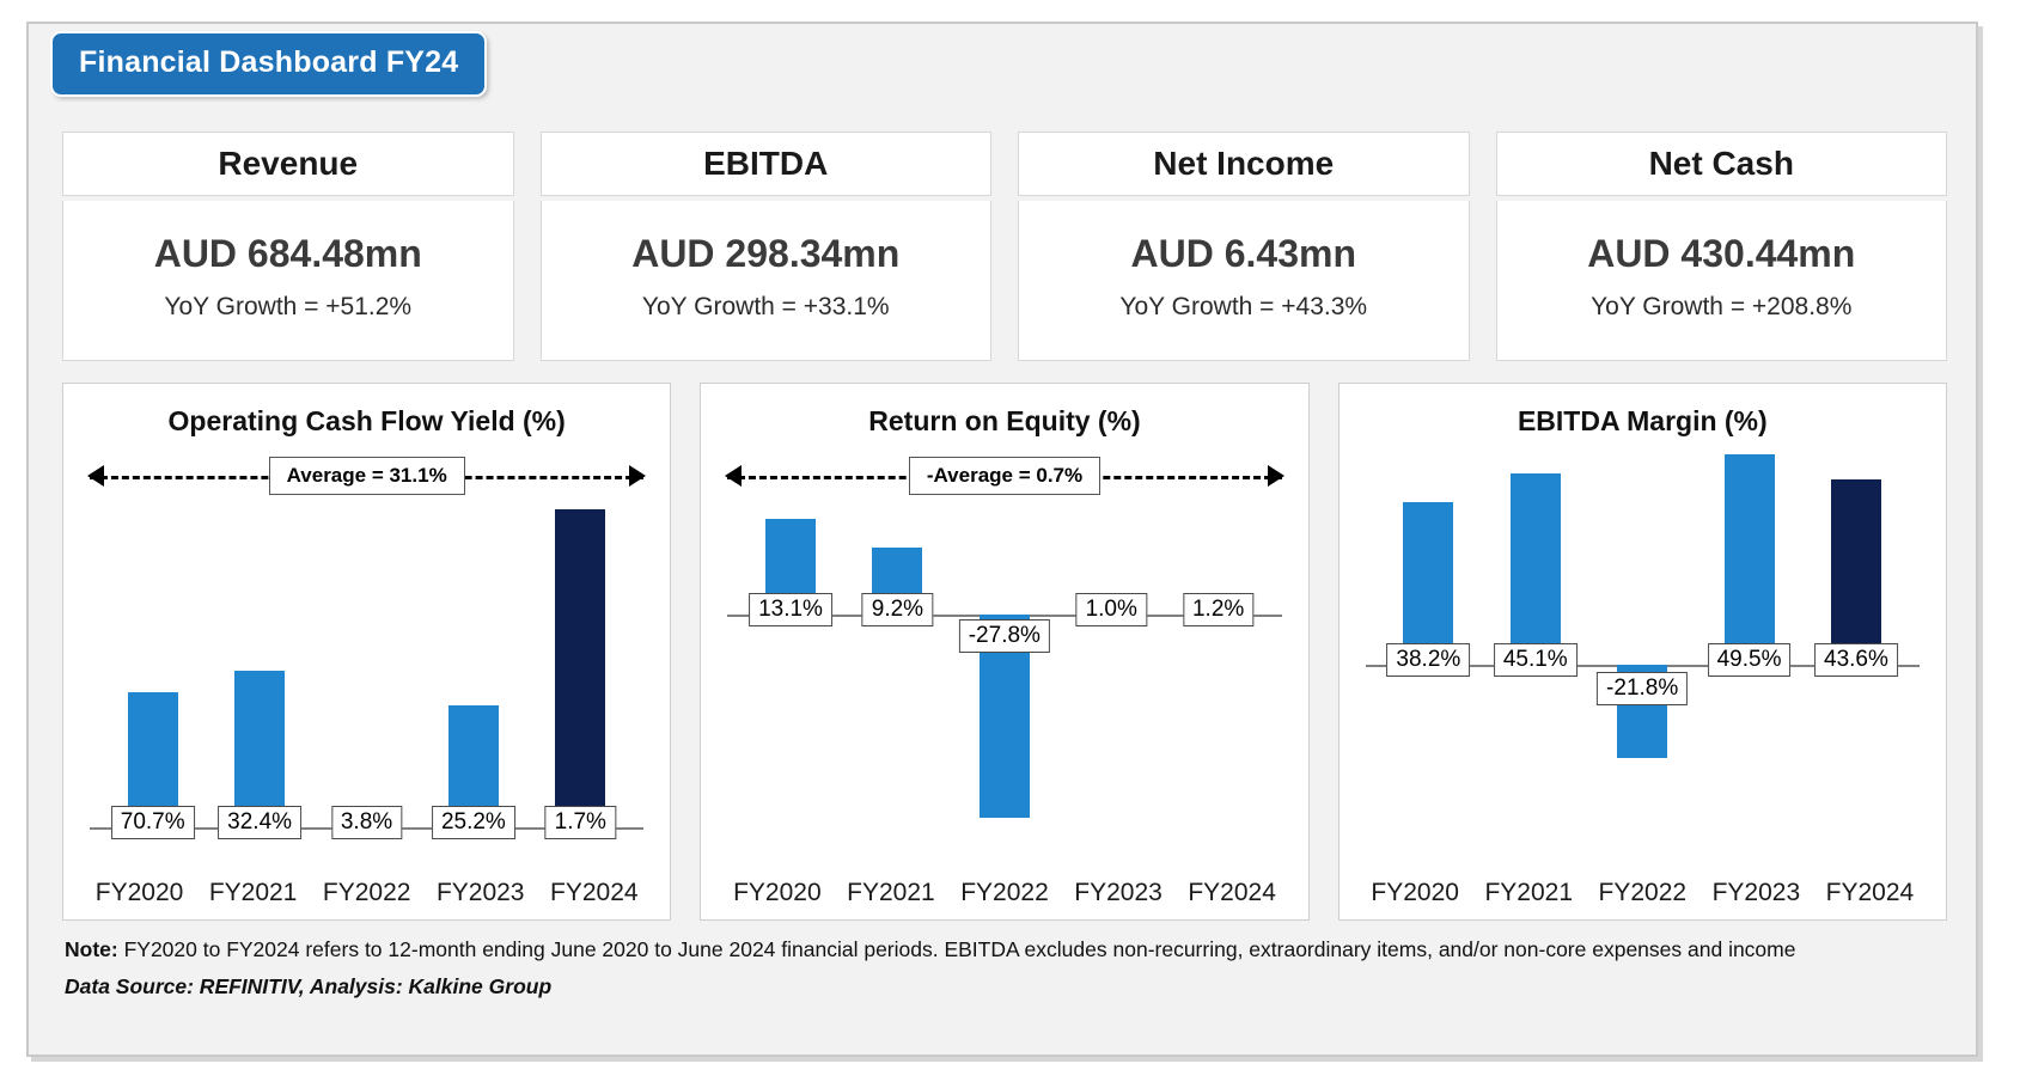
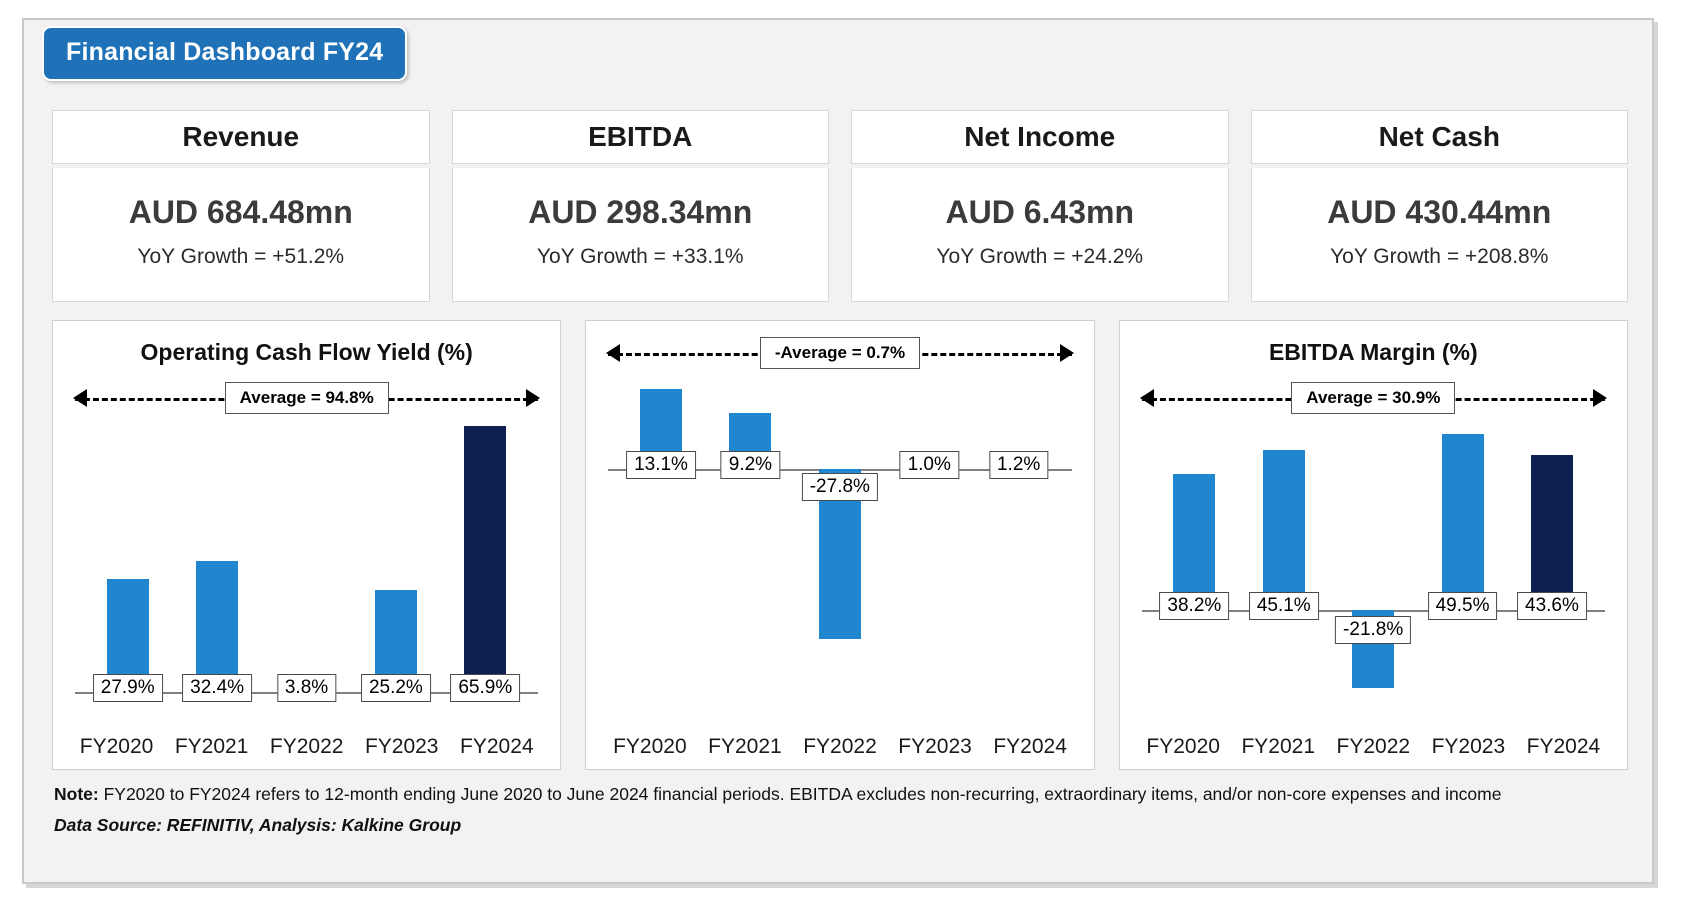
  Financial Dashboard FY24
  Revenue
  AUD 684.48mn
  YoY Growth = +51.2%
  EBITDA
  AUD 298.34mn
  YoY Growth = +33.1%
  Net Income
  AUD 6.43mn
- YoY Growth = +43.3%
+ YoY Growth = +24.2%
  Net Cash
  AUD 430.44mn
  YoY Growth = +208.8%
  Operating Cash Flow Yield (%)
- Average = 31.1%
+ Average = 94.8%
- 70.7%
+ 27.9%
  32.4%
  3.8%
  25.2%
- 1.7%
+ 65.9%
  FY2020
  FY2021
  FY2022
  FY2023
  FY2024
- Return on Equity (%)
  -Average = 0.7%
  13.1%
  9.2%
  -27.8%
  1.0%
  1.2%
  FY2020
  FY2021
  FY2022
  FY2023
  FY2024
  EBITDA Margin (%)
+ Average = 30.9%
  38.2%
  45.1%
  -21.8%
  49.5%
  43.6%
  FY2020
  FY2021
  FY2022
  FY2023
  FY2024
  Note: FY2020 to FY2024 refers to 12-month ending June 2020 to June 2024 financial periods. EBITDA excludes non-recurring, extraordinary items, and/or non-core expenses and income
  Data Source: REFINITIV, Analysis: Kalkine Group
